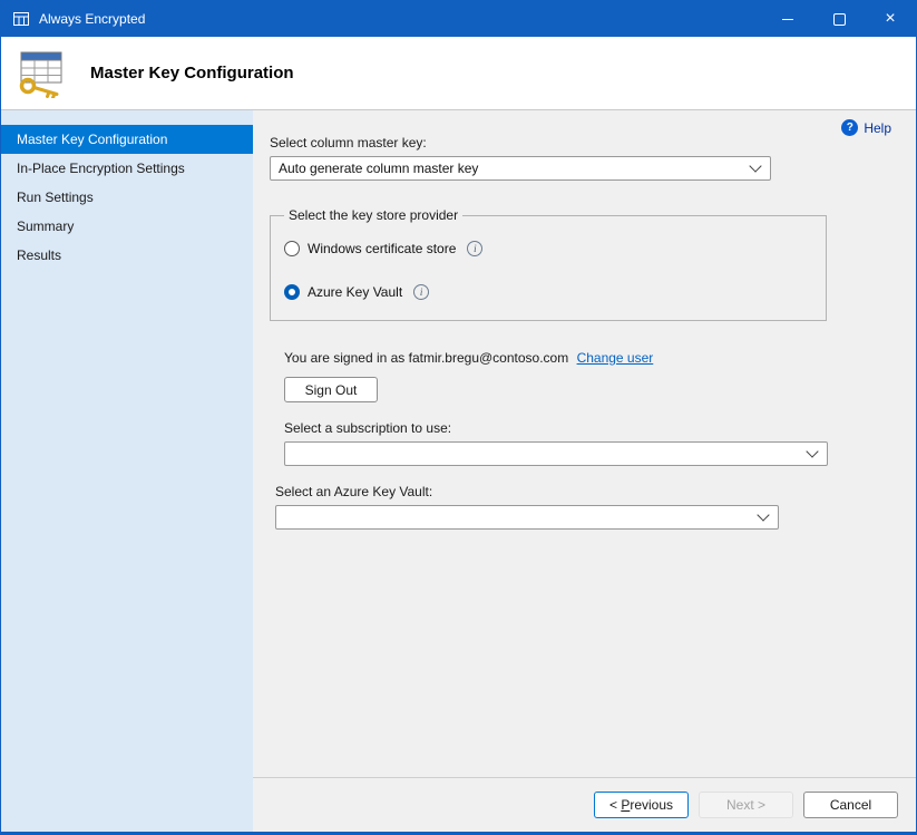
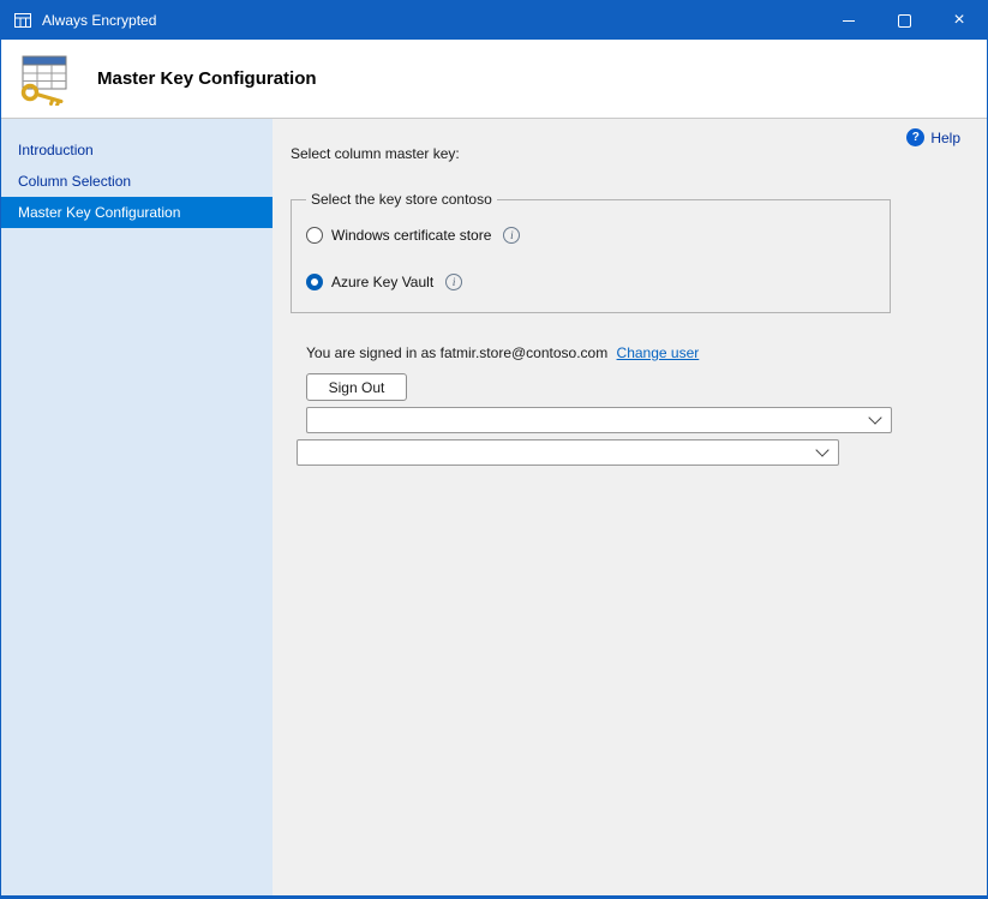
  Always Encrypted
  ×
  Master Key Configuration
+ Introduction
+ Column Selection
  Master Key Configuration
- In-Place Encryption Settings
- Run Settings
- Summary
- Results
  ?
  Help
  Select column master key:
- Auto generate column master key
- Select the key store provider
+ Select the key store contoso
  Windows certificate store
  i
  Azure Key Vault
  i
- You are signed in as fatmir.bregu@contoso.com Change user
+ You are signed in as fatmir.store@contoso.com Change user
  Sign Out
- Select a subscription to use:
- Select an Azure Key Vault:
- < Previous
- Next >
- Cancel
